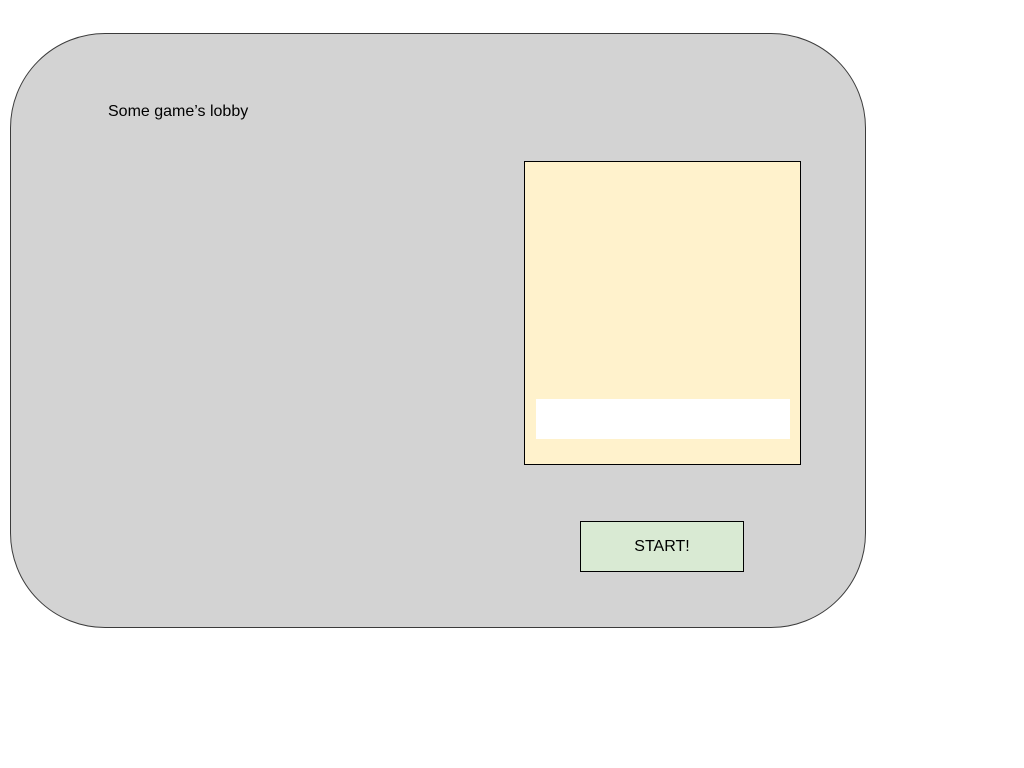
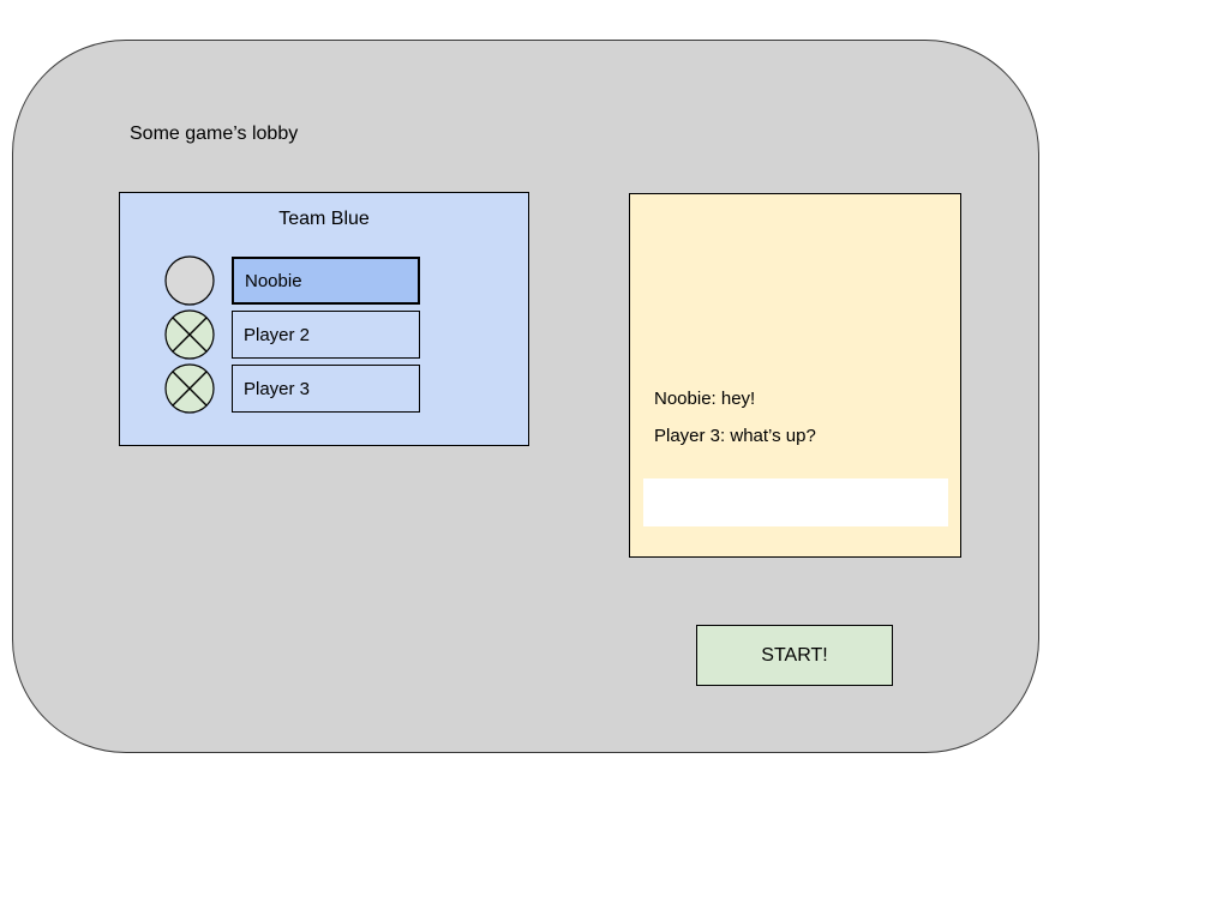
  Some game’s lobby
+ Team Blue
+ Noobie
+ Player 2
+ Player 3
+ Noobie: hey!
+ Player 3: what’s up?
  START!
